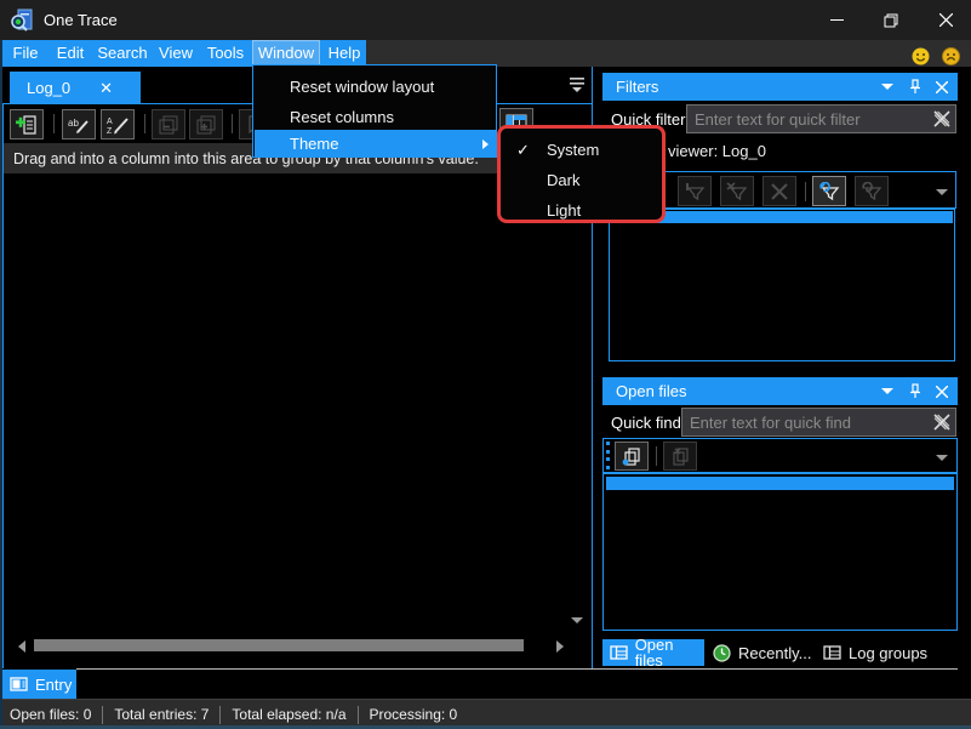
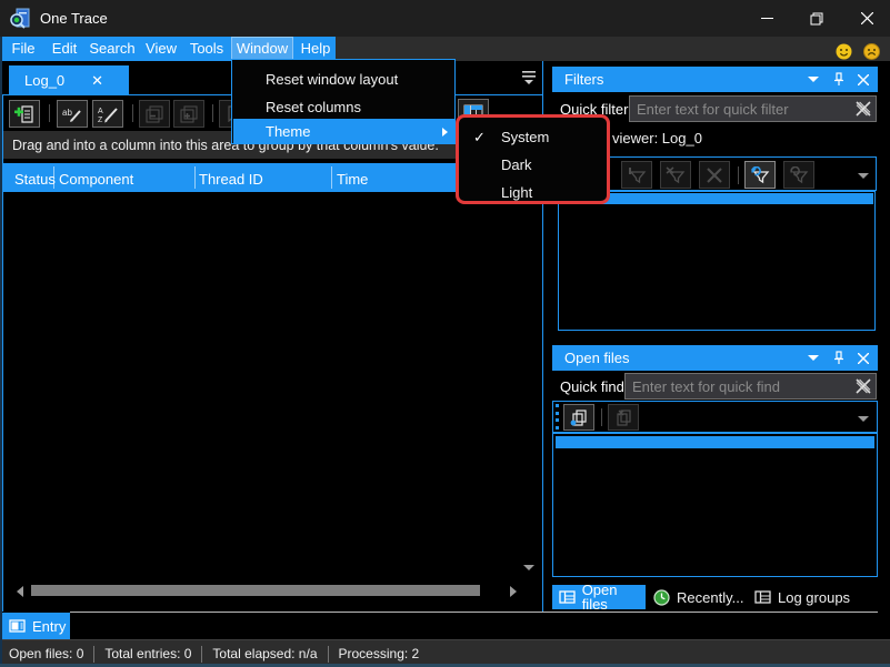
  One Trace
  File
  Edit
  Search
  View
  Tools
  Window
  Help
  Log_0
  ✕
  ab
  Drag and into a column into this area to group by that column's value.
+ Status
+ Component
+ Thread ID
+ Time
  Filters
  Quick filter
  Enter text for quick filter
  viewer: Log_0
  Open files
  Quick find
  Enter text for quick find
  Open files
  Recently...
  Log groups
  Entry
  Open files: 0
- Total entries: 7
+ Total entries: 0
  Total elapsed: n/a
- Processing: 0
+ Processing: 2
  Reset window layout
  Reset columns
  Theme
  ✓
  System
  Dark
  Light
